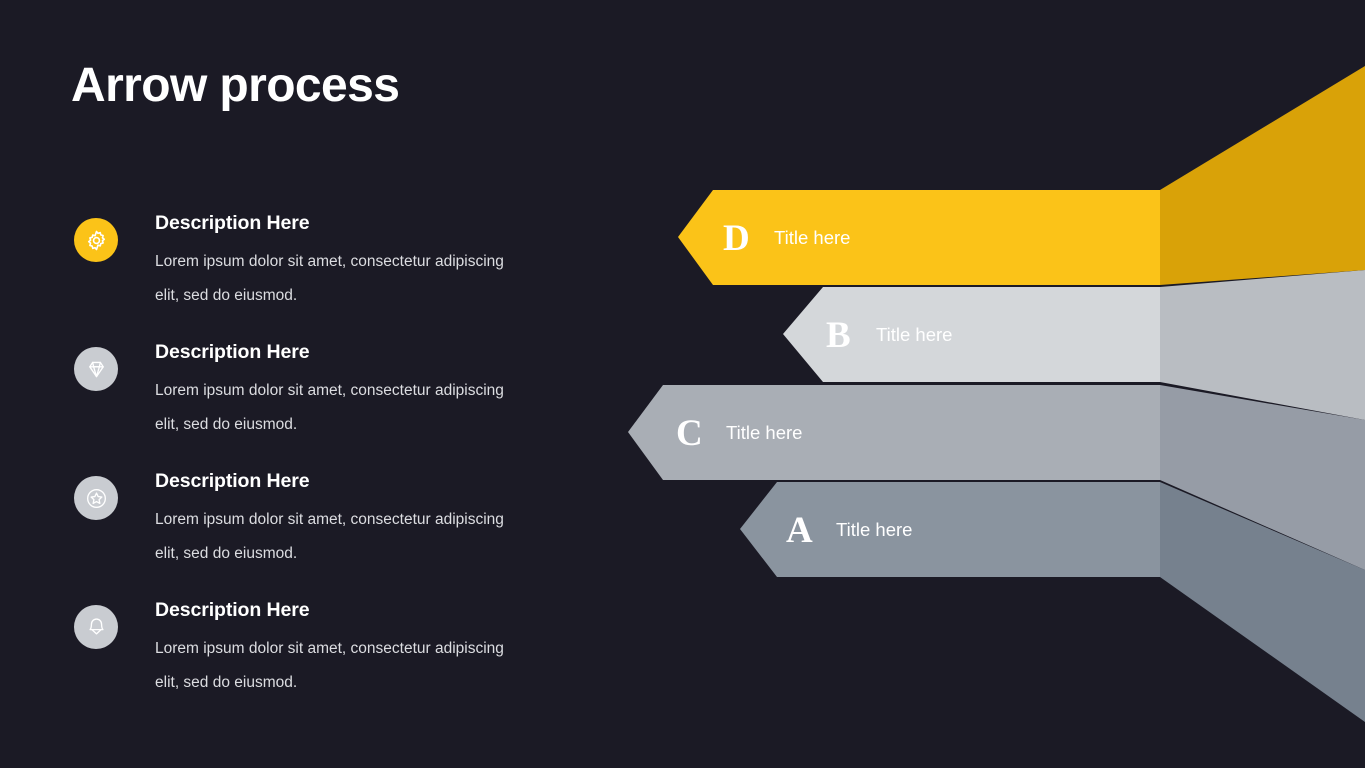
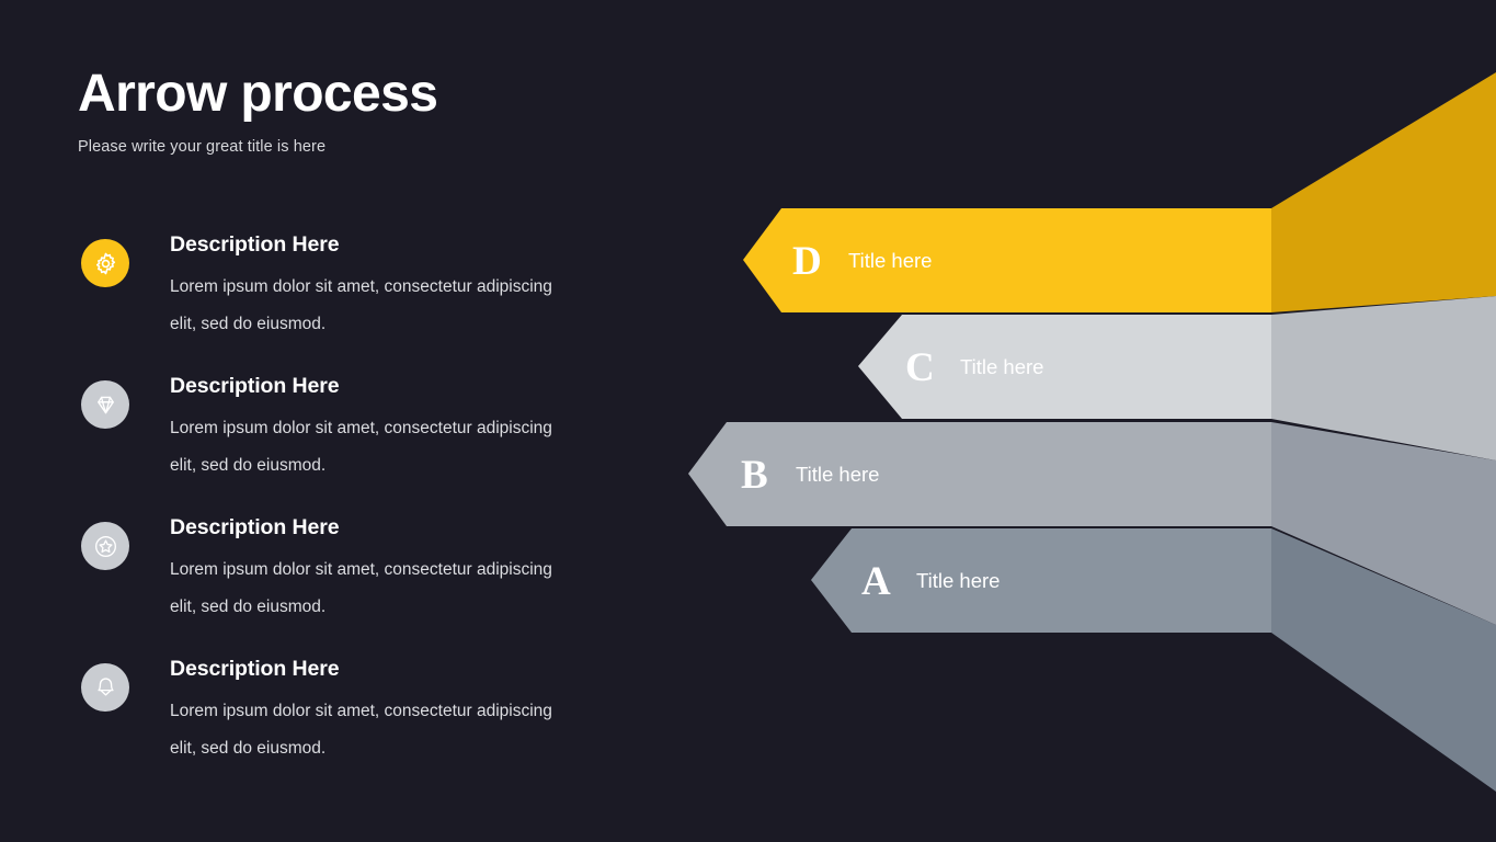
  D
  Title here
- B
+ C
  Title here
- C
+ B
  Title here
  A
  Title here
  Arrow process
+ Please write your great title is here
  Description Here
  Lorem ipsum dolor sit amet, consectetur adipiscing elit, sed do eiusmod.
  Description Here
  Lorem ipsum dolor sit amet, consectetur adipiscing elit, sed do eiusmod.
  Description Here
  Lorem ipsum dolor sit amet, consectetur adipiscing elit, sed do eiusmod.
  Description Here
  Lorem ipsum dolor sit amet, consectetur adipiscing elit, sed do eiusmod.
